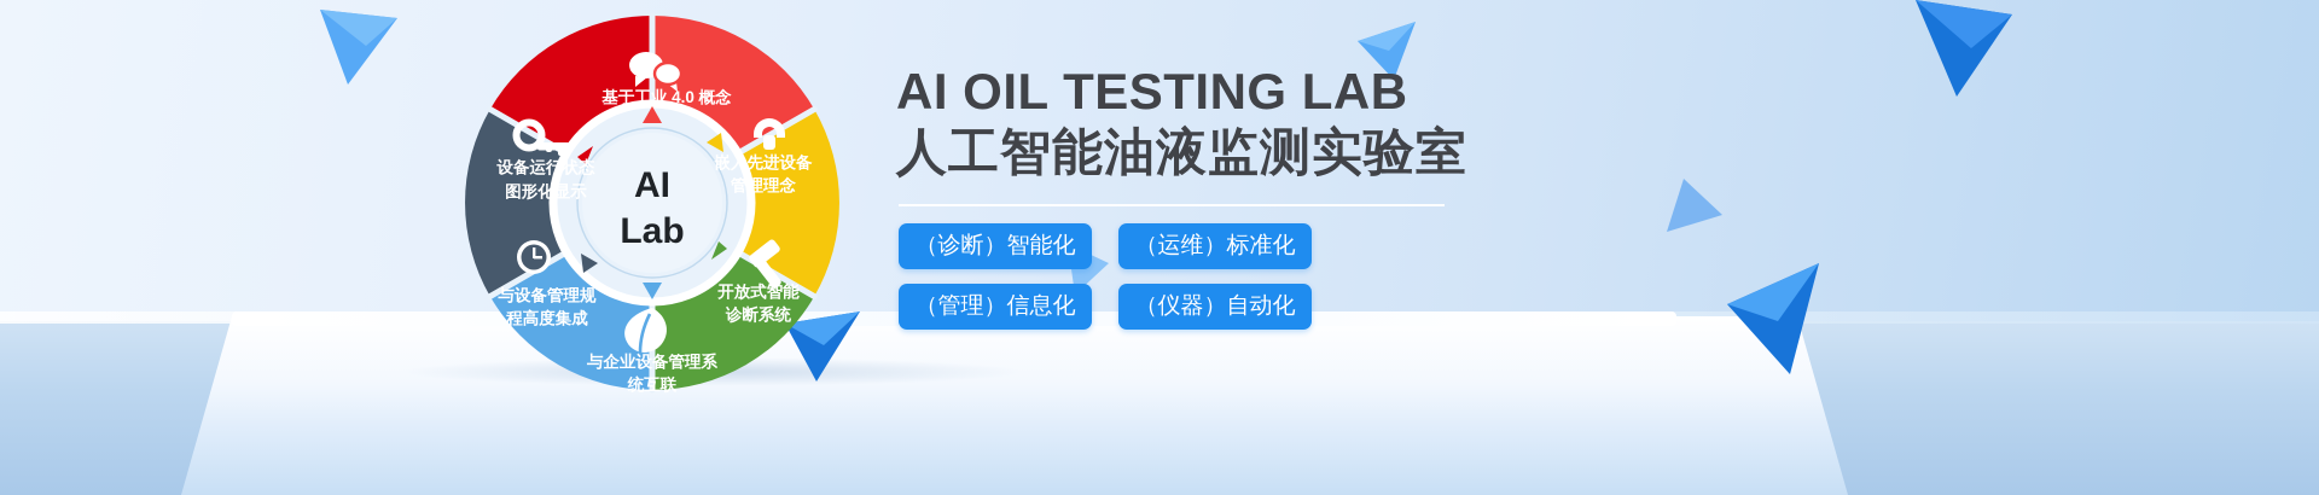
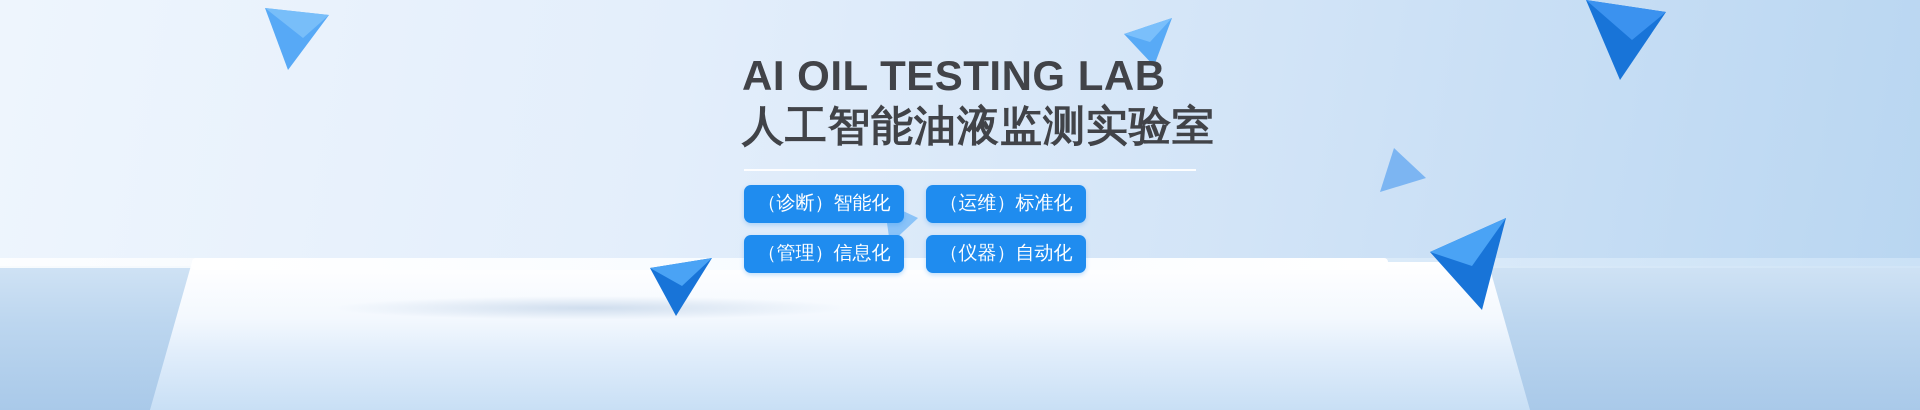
- AI
- Lab
- 基于工业 4.0 概念
- 嵌入先进设备
- 管理理念
- 开放式智能
- 诊断系统
- 与企业设备管理系
- 统互联
- 与设备管理规
- 程高度集成
- 设备运行状态
- 图形化显示
  AI OIL TESTING LAB
  人工智能油液监测实验室
  （诊断）智能化
  （运维）标准化
  （管理）信息化
  （仪器）自动化
